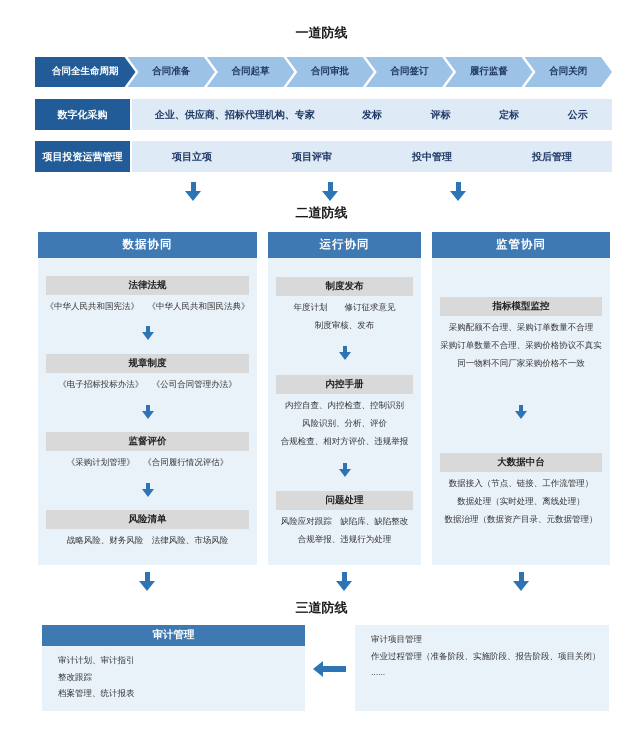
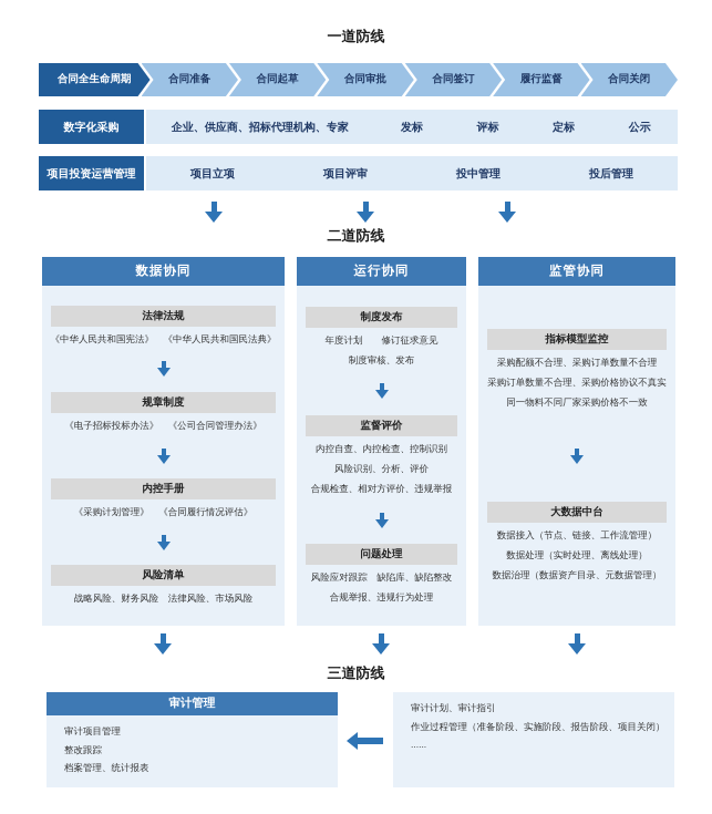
  一道防线
  合同全生命周期
  合同准备
  合同起草
  合同审批
  合同签订
  履行监督
  合同关闭
  数字化采购
  企业、供应商、招标代理机构、专家
  发标
  评标
  定标
  公示
  项目投资运营管理
  项目立项
  项目评审
  投中管理
  投后管理
  二道防线
  数据协同
  法律法规
  《中华人民共和国宪法》 《中华人民共和国民法典》
  规章制度
  《电子招标投标办法》 《公司合同管理办法》
- 监督评价
+ 内控手册
  《采购计划管理》 《合同履行情况评估》
  风险清单
  战略风险、财务风险 法律风险、市场风险
  运行协同
  制度发布
  年度计划 修订征求意见
  制度审核、发布
- 内控手册
+ 监督评价
  内控自查、内控检查、控制识别
  风险识别、分析、评价
  合规检查、相对方评价、违规举报
  问题处理
  风险应对跟踪 缺陷库、缺陷整改
  合规举报、违规行为处理
  监管协同
  指标模型监控
  采购配额不合理、采购订单数量不合理
  采购订单数量不合理、采购价格协议不真实
  同一物料不同厂家采购价格不一致
  大数据中台
  数据接入（节点、链接、工作流管理）
  数据处理（实时处理、离线处理）
  数据治理（数据资产目录、元数据管理）
  三道防线
  审计管理
- 审计计划、审计指引
+ 审计项目管理
  整改跟踪
  档案管理、统计报表
- 审计项目管理
+ 审计计划、审计指引
  作业过程管理（准备阶段、实施阶段、报告阶段、项目关闭）
  ......
